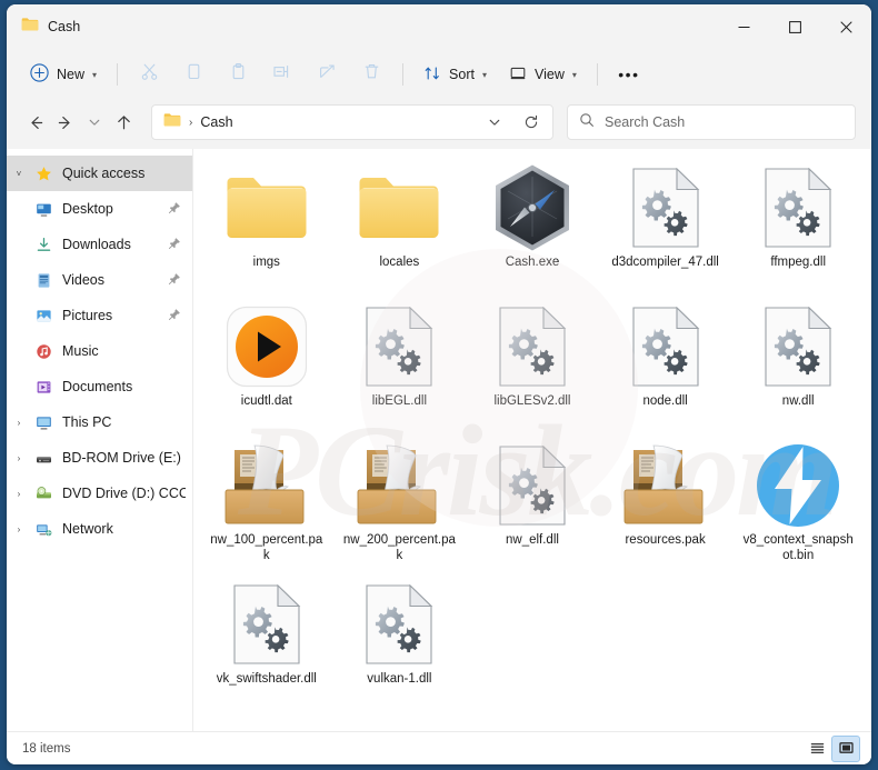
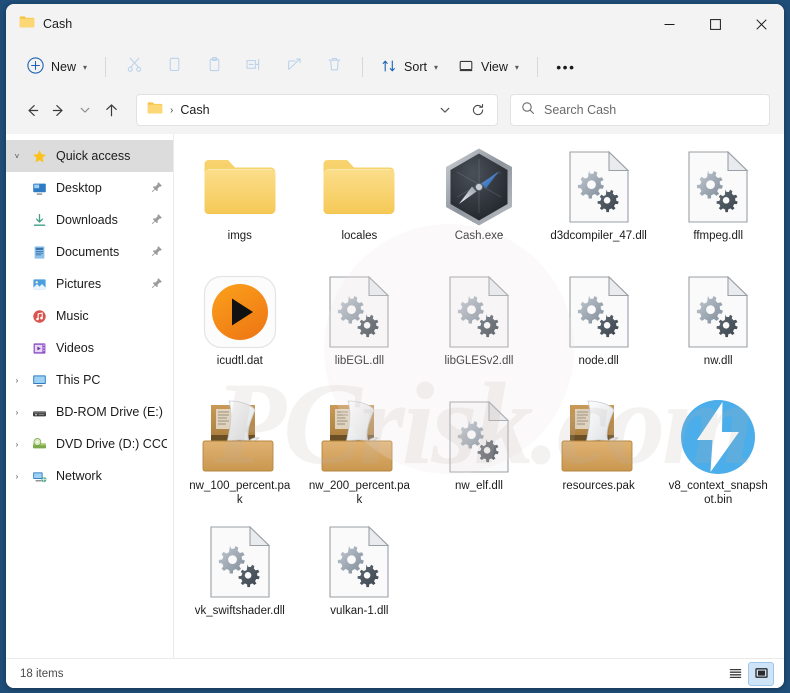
  Cash
  New
  ▾
  Sort
  ▾
  View
  ▾
  •••
  ›
  Cash
  Search Cash
  ˅
  Quick access
  Desktop
  Downloads
- Videos
+ Documents
  Pictures
  Music
- Documents
+ Videos
  ›
  This PC
  ›
  BD-ROM Drive (E:)
  ›
  DVD Drive (D:) CCC
  ›
  Network
  PCrisk.com
  imgs
  locales
  Cash.exe
  d3dcompiler_47.dll
  ffmpeg.dll
  icudtl.dat
  libEGL.dll
  libGLESv2.dll
  node.dll
  nw.dll
  nw_100_percent.pak
  nw_200_percent.pak
  nw_elf.dll
  resources.pak
  v8_context_snapshot.bin
  vk_swiftshader.dll
  vulkan-1.dll
  18 items
